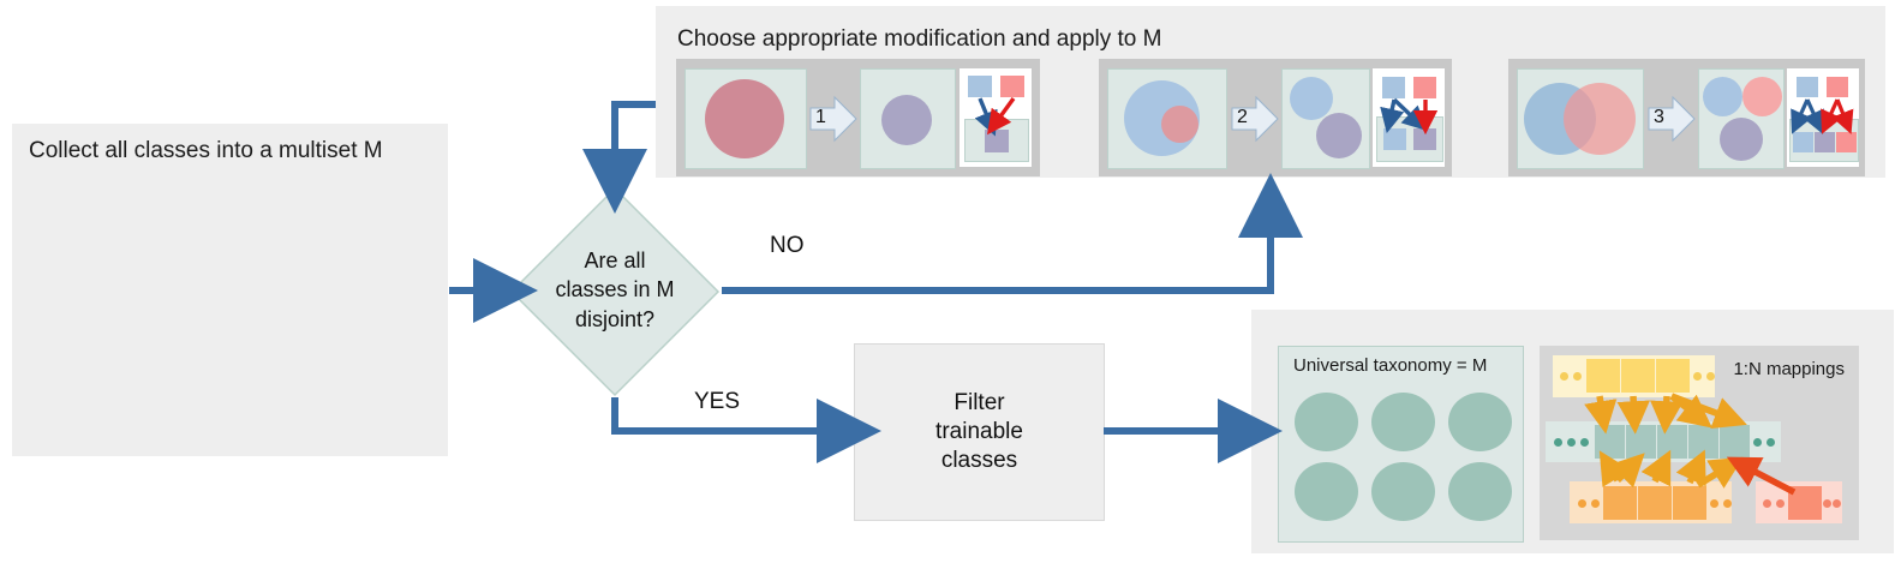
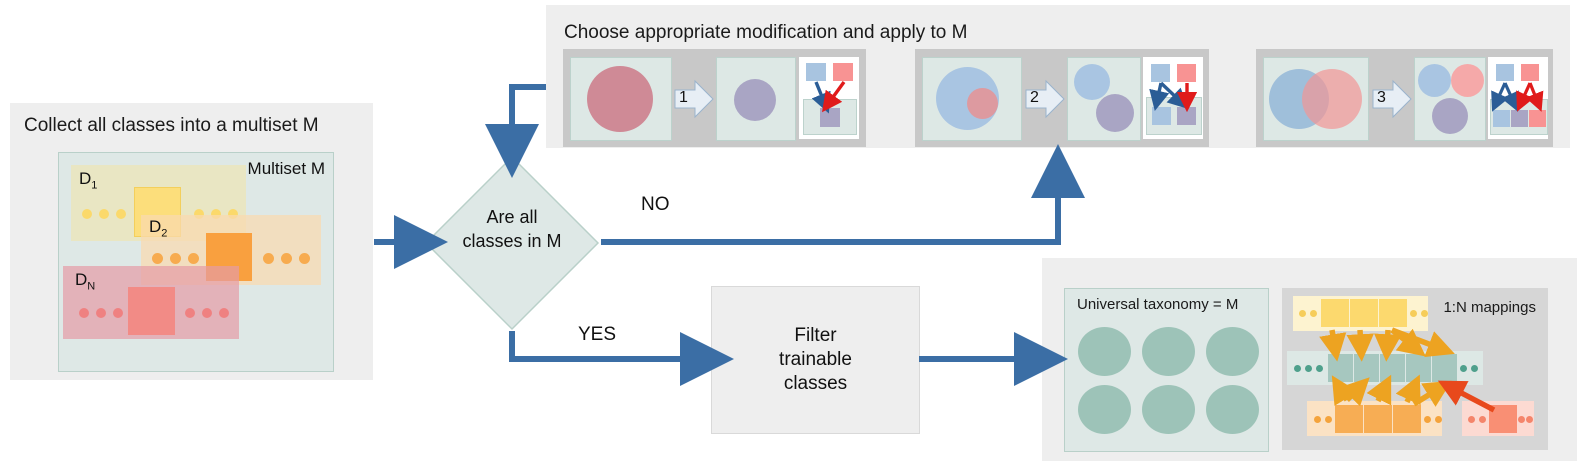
  Collect all classes into a multiset M
+ Multiset M
+ D1
+ D2
+ DN
  Choose appropriate modification and apply to M
  1
  2
  3
  Are all
  classes in M
- disjoint?
  Filter
  trainable
  classes
  Universal taxonomy = M
  1:N mappings
  NO
  YES
